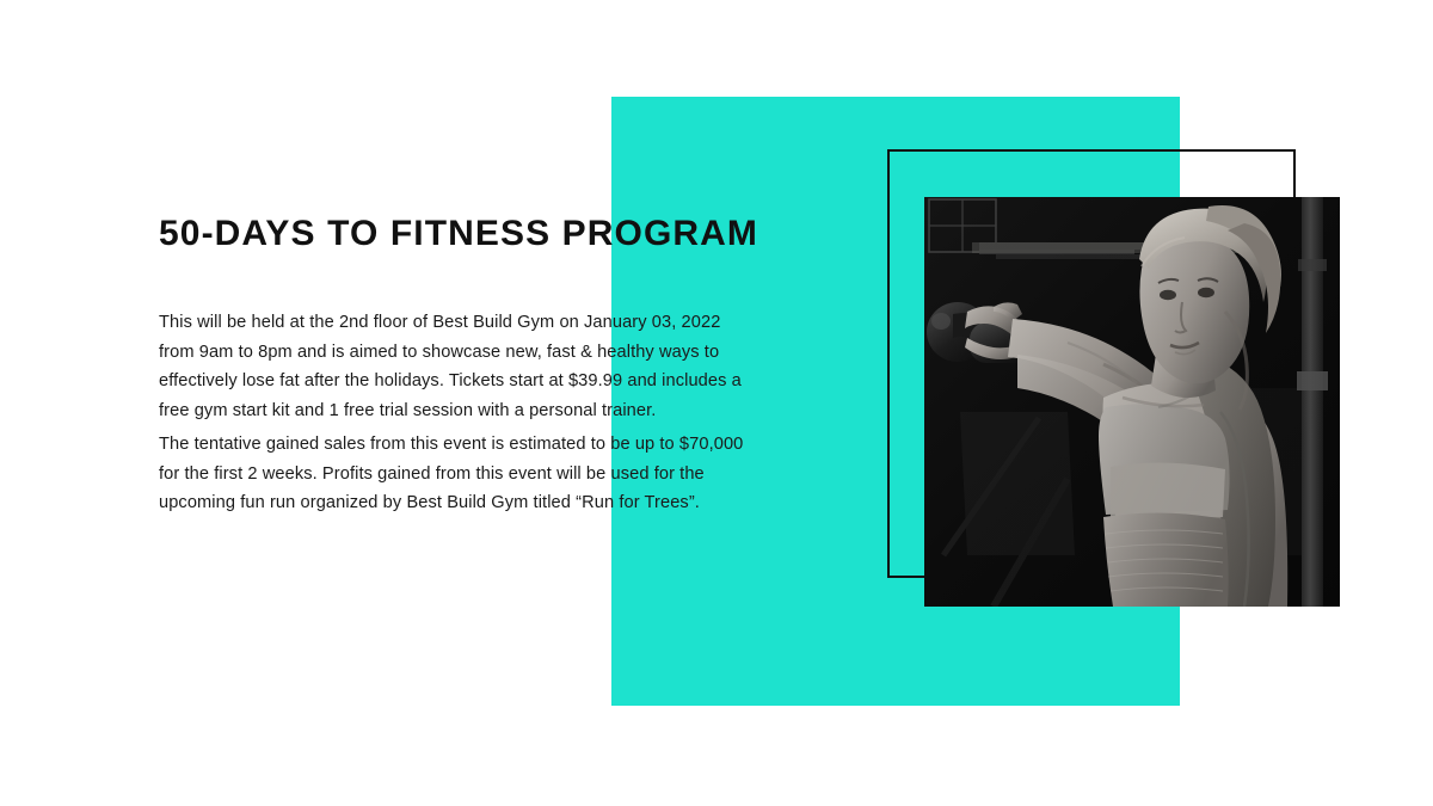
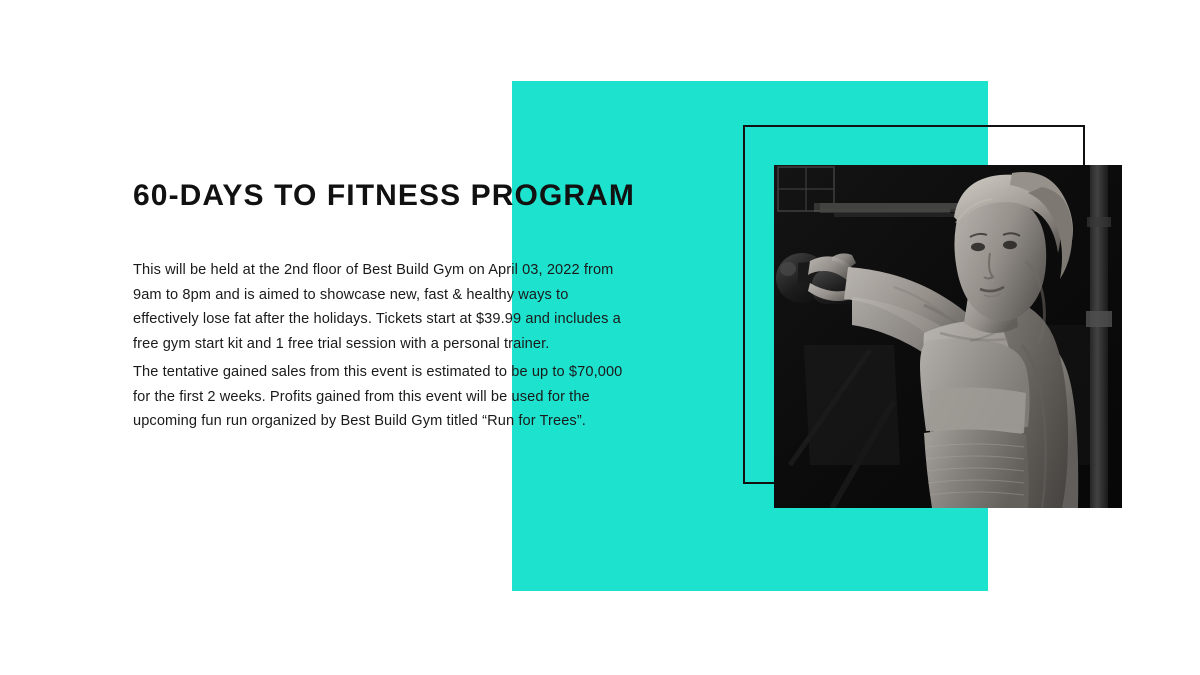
- 50-DAYS TO FITNESS PROGRAM
+ 60-DAYS TO FITNESS PROGRAM
- This will be held at the 2nd floor of Best Build Gym on January 03, 2022 from 9am to 8pm and is aimed to showcase new, fast & healthy ways to effectively lose fat after the holidays. Tickets start at $39.99 and includes a free gym start kit and 1 free trial session with a personal trainer.
+ This will be held at the 2nd floor of Best Build Gym on April 03, 2022 from 9am to 8pm and is aimed to showcase new, fast & healthy ways to effectively lose fat after the holidays. Tickets start at $39.99 and includes a free gym start kit and 1 free trial session with a personal trainer.
  The tentative gained sales from this event is estimated to be up to $70,000 for the first 2 weeks. Profits gained from this event will be used for the upcoming fun run organized by Best Build Gym titled “Run for Trees”.
